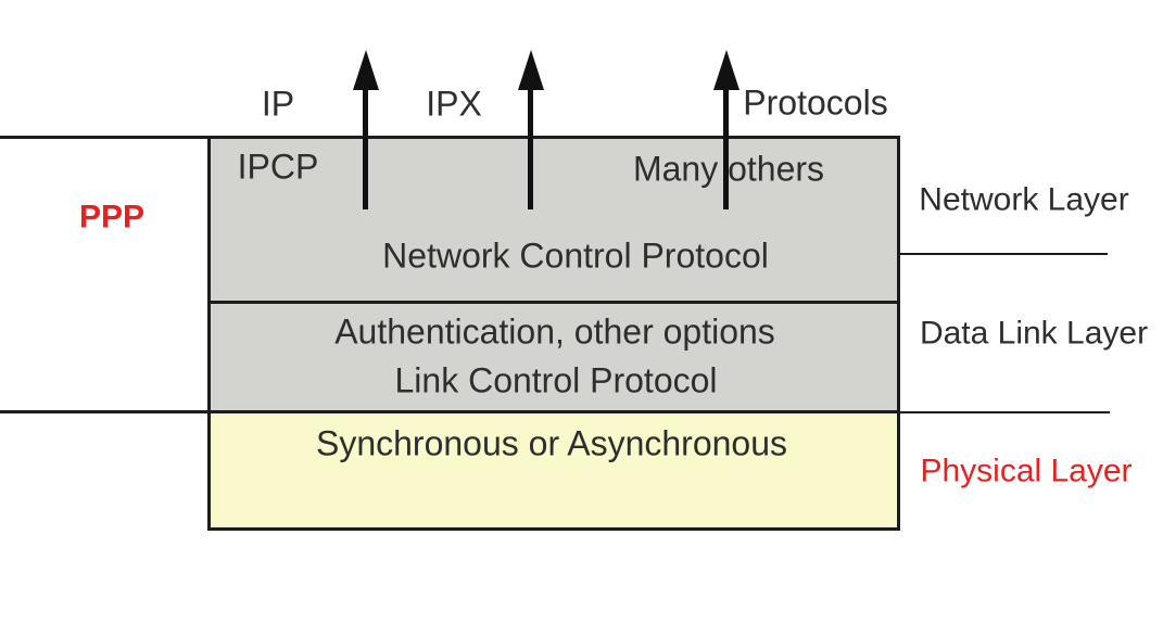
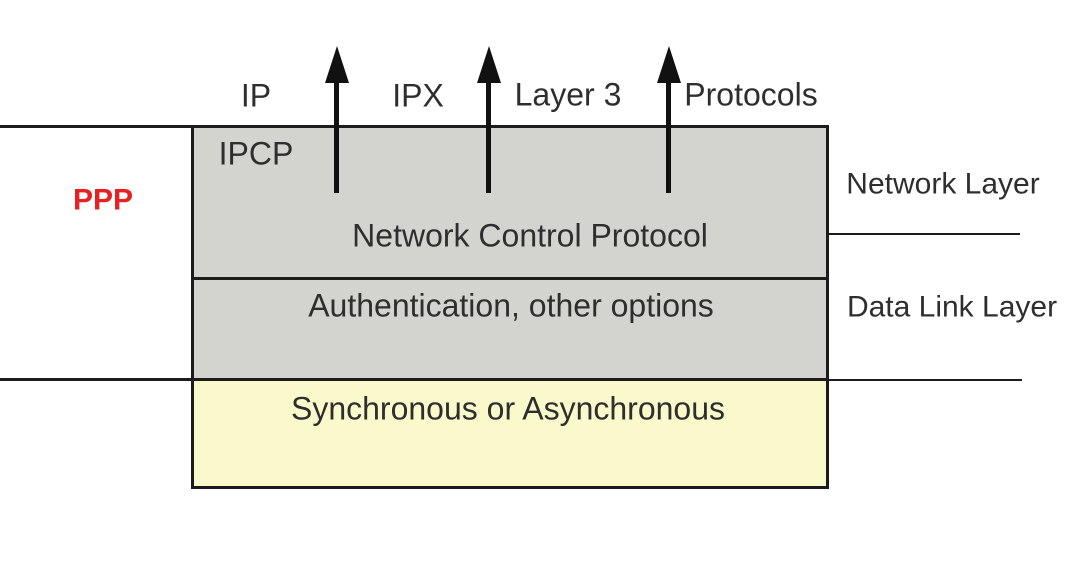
  PPP
  IP
  IPX
+ Layer 3
  Protocols
  IPCP
- Many others
  Network Control Protocol
  Authentication, other options
- Link Control Protocol
  Synchronous or Asynchronous
  Network Layer
  Data Link Layer
- Physical Layer
